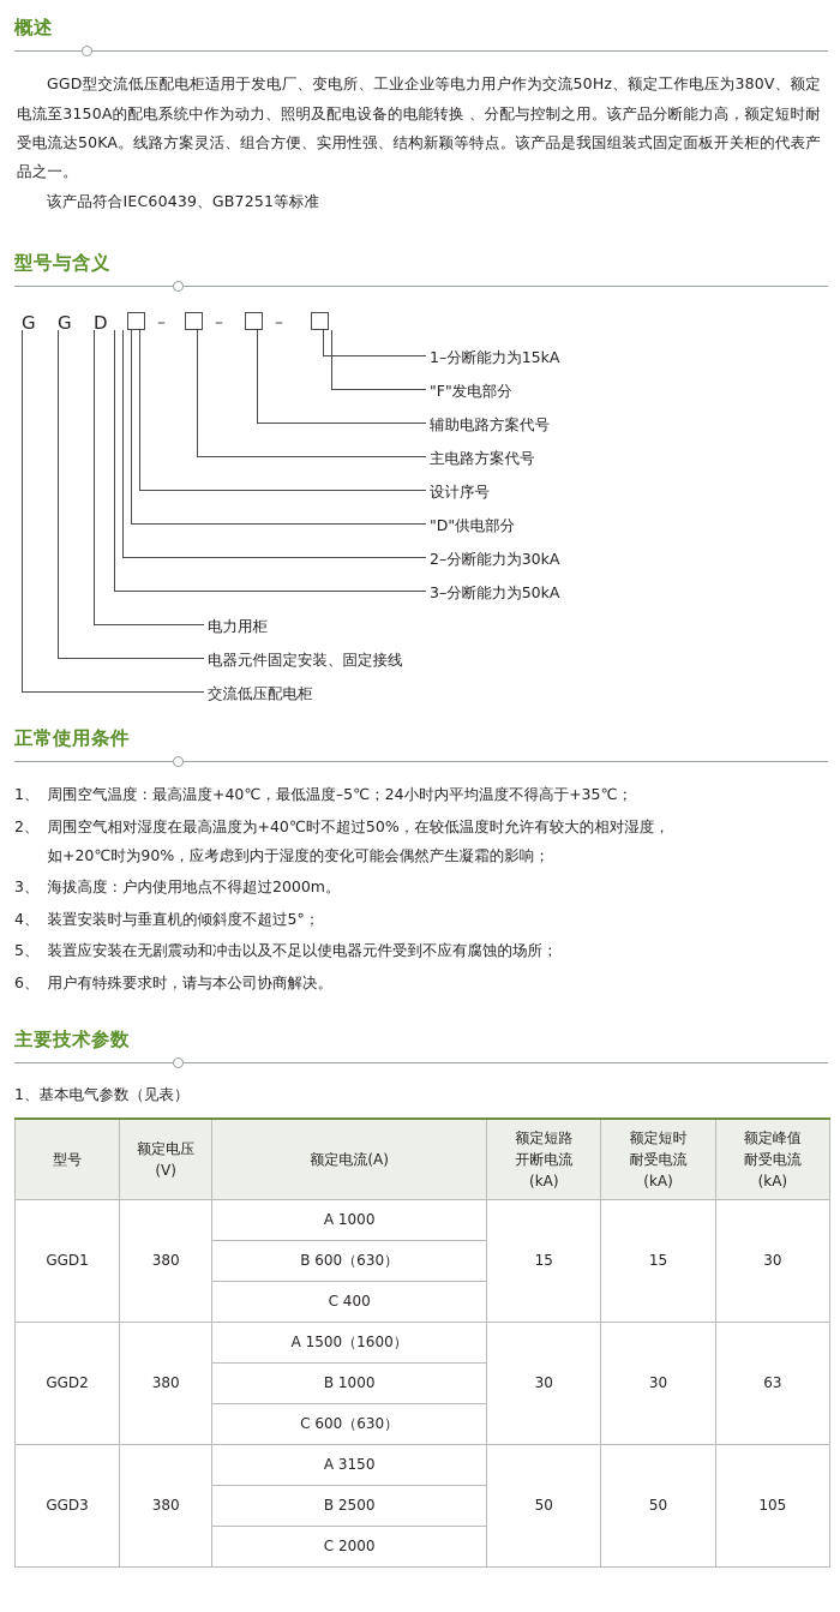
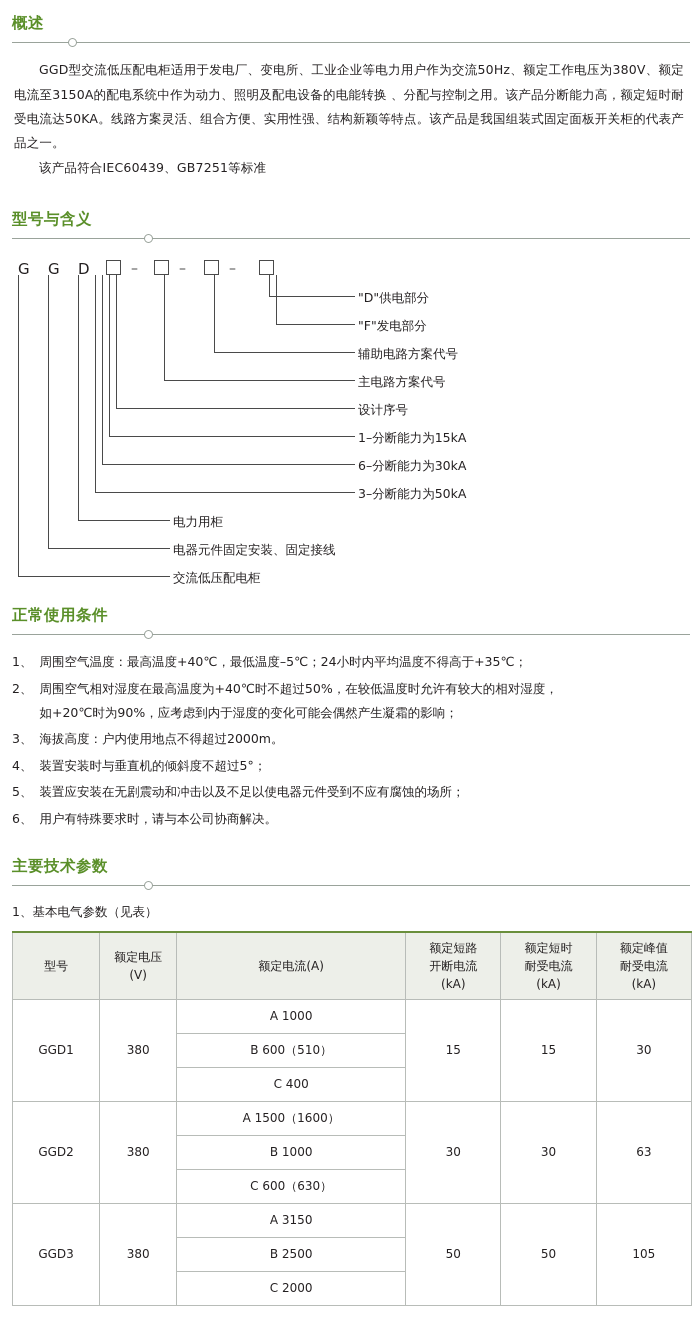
  概述
  GGD型交流低压配电柜适用于发电厂、变电所、工业企业等电力用户作为交流50Hz、额定工作电压为380V、额定电流至3150A的配电系统中作为动力、照明及配电设备的电能转换 、分配与控制之用。该产品分断能力高，额定短时耐受电流达50KA。线路方案灵活、组合方便、实用性强、结构新颖等特点。该产品是我国组装式固定面板开关柜的代表产品之一。
  该产品符合IEC60439、GB7251等标准
  型号与含义
  G
  G
  D
  –
  –
  –
- 1–分断能力为15kA
+ "D"供电部分
  "F"发电部分
  辅助电路方案代号
  主电路方案代号
  设计序号
- "D"供电部分
+ 1–分断能力为15kA
- 2–分断能力为30kA
+ 6–分断能力为30kA
  3–分断能力为50kA
  电力用柜
  电器元件固定安装、固定接线
  交流低压配电柜
  正常使用条件
  1、
  周围空气温度：最高温度+40℃，最低温度–5℃；24小时内平均温度不得高于+35℃；
  2、
  周围空气相对湿度在最高温度为+40℃时不超过50%，在较低温度时允许有较大的相对湿度，
  如+20℃时为90%，应考虑到内于湿度的变化可能会偶然产生凝霜的影响；
  3、
  海拔高度：户内使用地点不得超过2000m。
  4、
  装置安装时与垂直机的倾斜度不超过5°；
  5、
  装置应安装在无剧震动和冲击以及不足以使电器元件受到不应有腐蚀的场所；
  6、
  用户有特殊要求时，请与本公司协商解决。
  主要技术参数
  1、基本电气参数（见表）
  型号	额定电压(V)	额定电流(A)	额定短路开断电流(kA)	额定短时耐受电流(kA)	额定峰值耐受电流(kA)
  GGD1	380	A 1000	15	15	30
- B 600（630）
+ B 600（510）
  C 400
  GGD2	380	A 1500（1600）	30	30	63
  B 1000
  C 600（630）
  GGD3	380	A 3150	50	50	105
  B 2500
  C 2000
